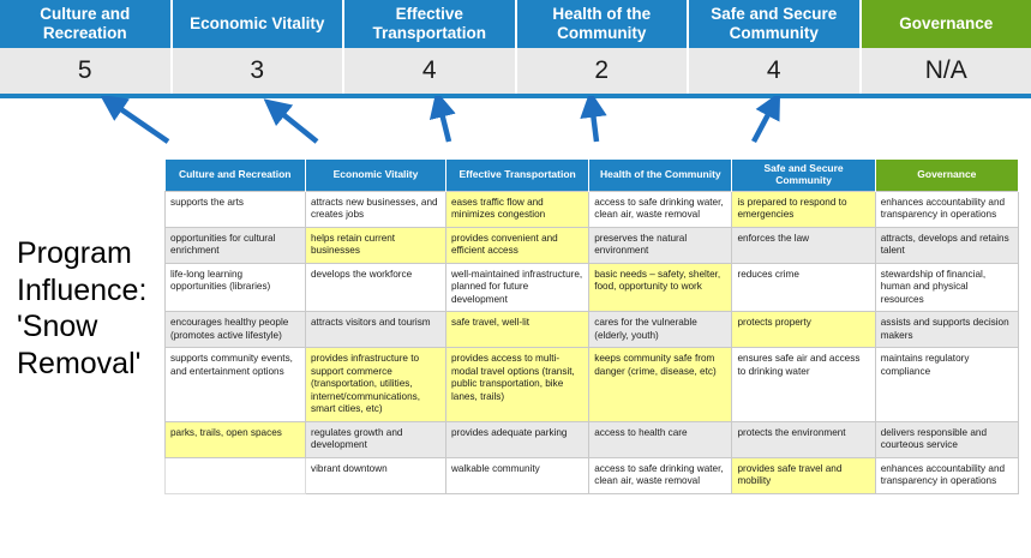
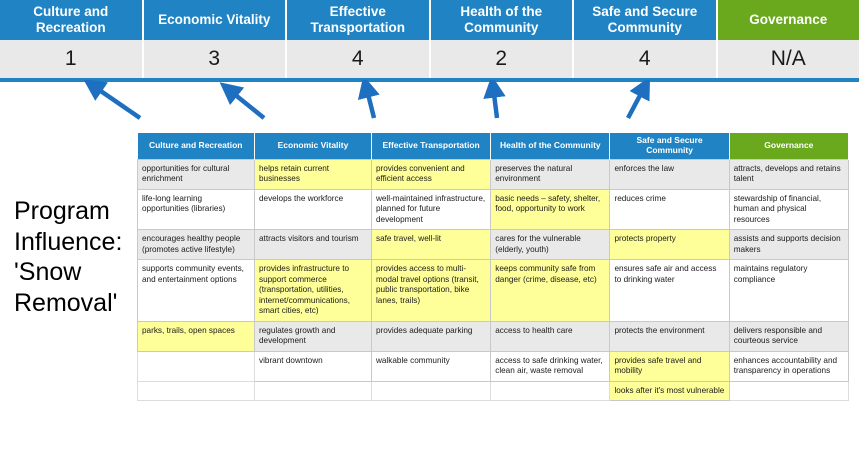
  Culture and Recreation
  Economic Vitality
  Effective Transportation
  Health of the Community
  Safe and Secure Community
  Governance
- 5
+ 1
  3
  4
  2
  4
  N/A
  Program
  Influence:
  'Snow
  Removal'
  Culture and Recreation	Economic Vitality	Effective Transportation	Health of the Community	Safe and Secure Community	Governance
- supports the arts	attracts new businesses, and creates jobs	eases traffic flow and minimizes congestion	access to safe drinking water, clean air, waste removal	is prepared to respond to emergencies	enhances accountability and transparency in operations
  opportunities for cultural enrichment	helps retain current businesses	provides convenient and efficient access	preserves the natural environment	enforces the law	attracts, develops and retains talent
  life-long learning opportunities (libraries)	develops the workforce	well-maintained infrastructure, planned for future development	basic needs – safety, shelter, food, opportunity to work	reduces crime	stewardship of financial, human and physical resources
  encourages healthy people (promotes active lifestyle)	attracts visitors and tourism	safe travel, well-lit	cares for the vulnerable (elderly, youth)	protects property	assists and supports decision makers
  supports community events, and entertainment options	provides infrastructure to support commerce (transportation, utilities, internet/communications, smart cities, etc)	provides access to multi-modal travel options (transit, public transportation, bike lanes, trails)	keeps community safe from danger (crime, disease, etc)	ensures safe air and access to drinking water	maintains regulatory compliance
  parks, trails, open spaces	regulates growth and development	provides adequate parking	access to health care	protects the environment	delivers responsible and courteous service
  	vibrant downtown	walkable community	access to safe drinking water, clean air, waste removal	provides safe travel and mobility	enhances accountability and transparency in operations
+ 				looks after it's most vulnerable
